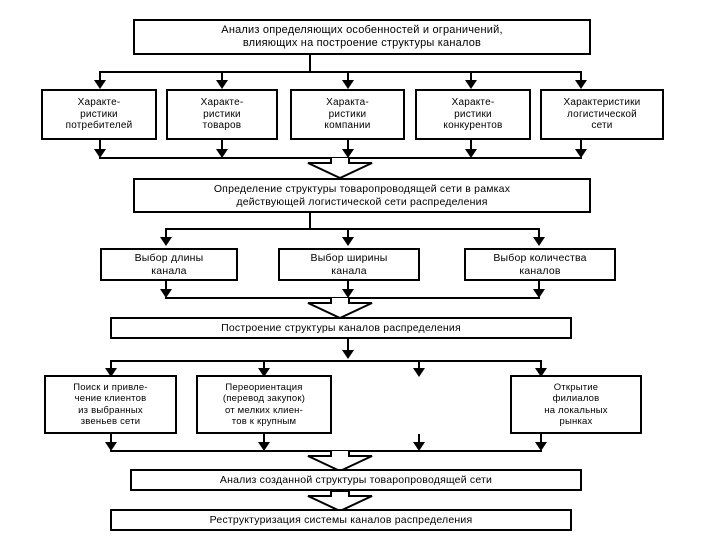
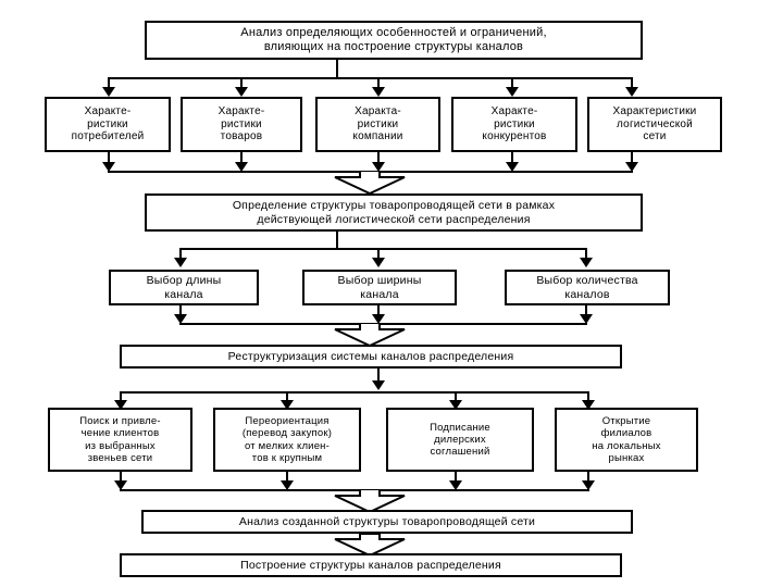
  Анализ определяющих особенностей и ограничений,
  влияющих на построение структуры каналов
  Характе-
  ристики
  потребителей
  Характе-
  ристики
  товаров
  Характа-
  ристики
  компании
  Характе-
  ристики
  конкурентов
  Характеристики
  логистической
  сети
  Определение структуры товаропроводящей сети в рамках
  действующей логистической сети распределения
  Выбор длины
  канала
  Выбор ширины
  канала
  Выбор количества
  каналов
- Построение структуры каналов распределения
+ Реструктуризация системы каналов распределения
  Поиск и привле-
  чение клиентов
  из выбранных
  звеньев сети
  Переориентация
  (перевод закупок)
  от мелких клиен-
  тов к крупным
+ Подписание
+ дилерских
+ соглашений
  Открытие
  филиалов
  на локальных
  рынках
  Анализ созданной структуры товаропроводящей сети
- Реструктуризация системы каналов распределения
+ Построение структуры каналов распределения
